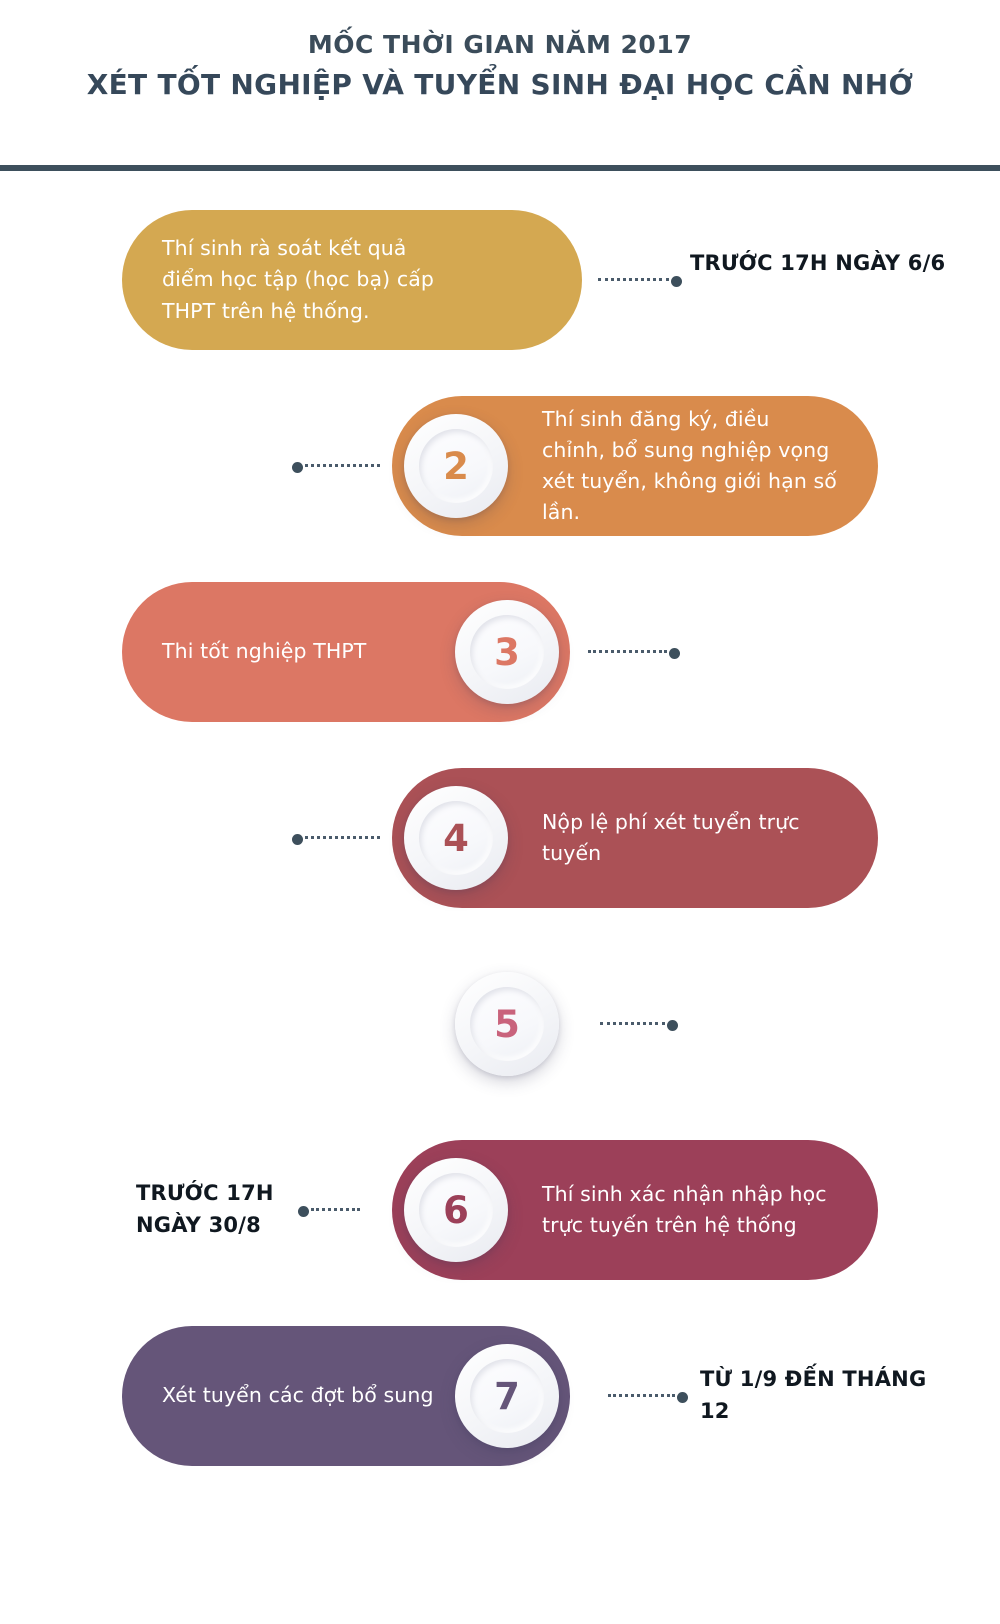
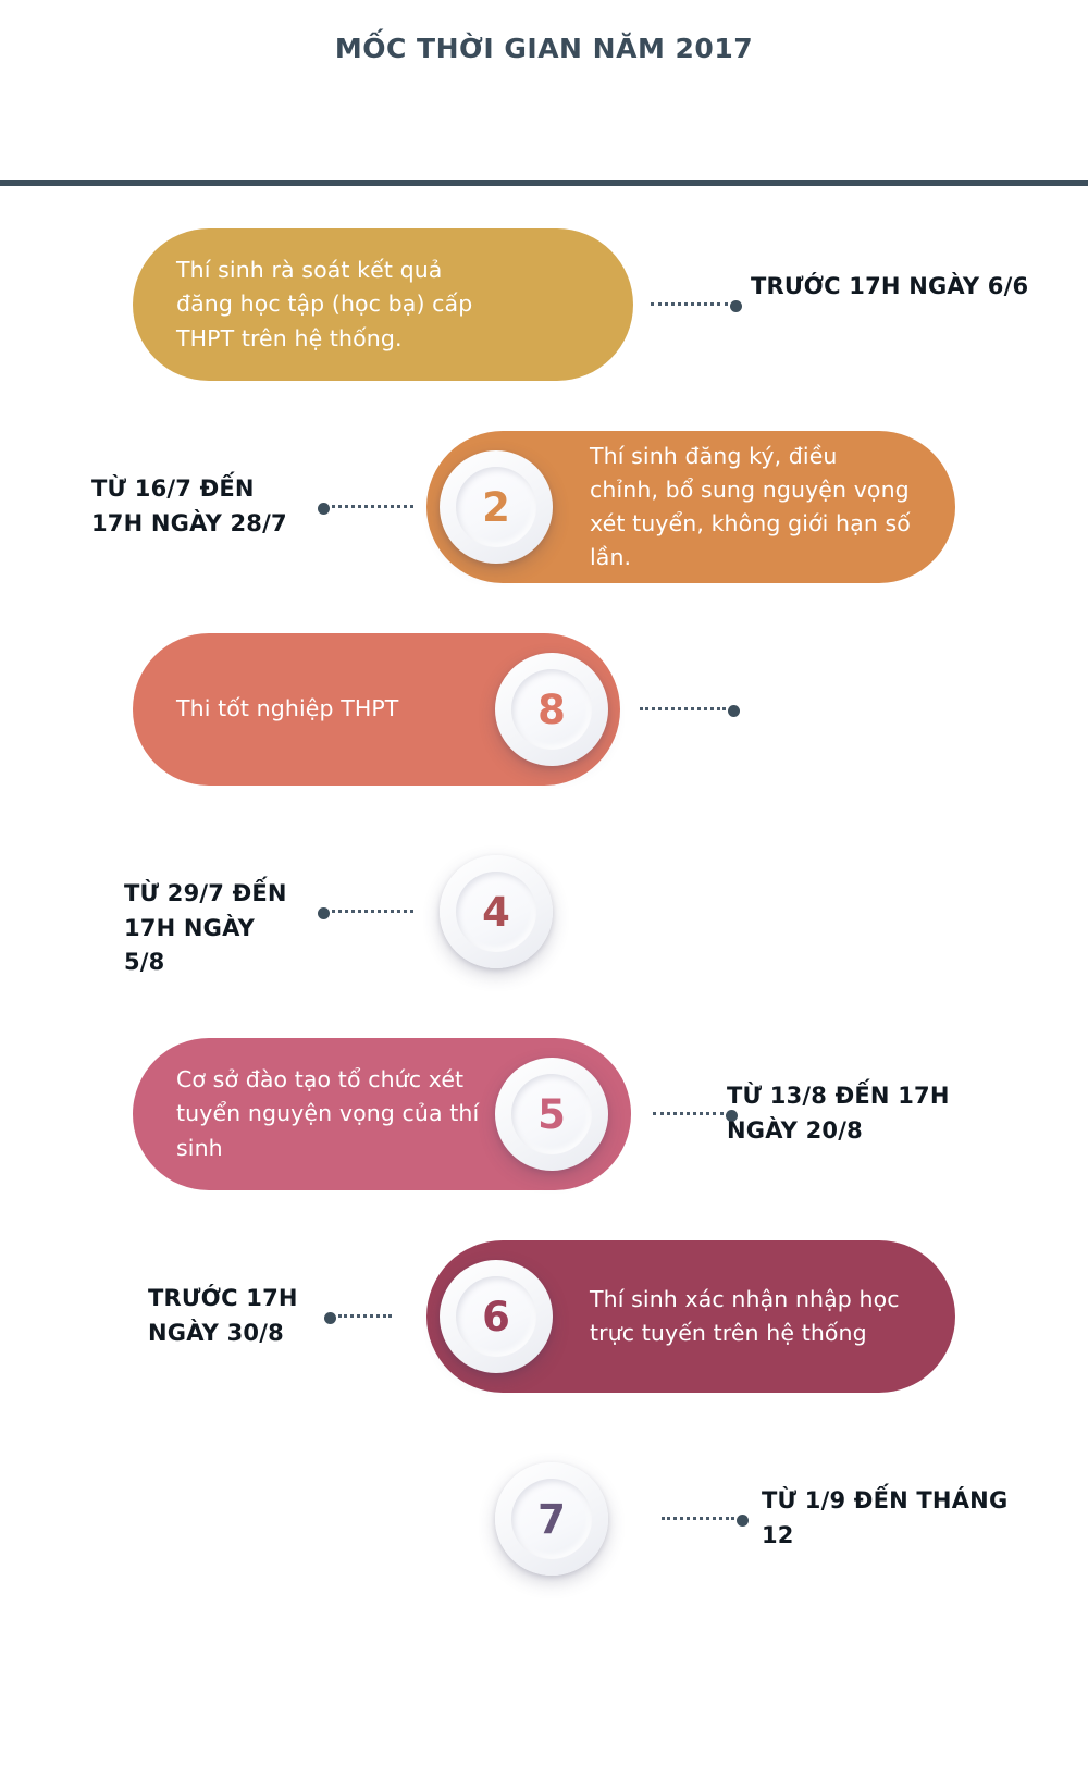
  MỐC THỜI GIAN NĂM 2017
- XÉT TỐT NGHIỆP VÀ TUYỂN SINH ĐẠI HỌC CẦN NHỚ
- Thí sinh rà soát kết quả điểm học tập (học bạ) cấp THPT trên hệ thống.
+ Thí sinh rà soát kết quả đăng học tập (học bạ) cấp THPT trên hệ thống.
  TRƯỚC 17H NGÀY 6/6
- Thí sinh đăng ký, điều chỉnh, bổ sung nghiệp vọng xét tuyển, không giới hạn số lần.
+ Thí sinh đăng ký, điều chỉnh, bổ sung nguyện vọng xét tuyển, không giới hạn số lần.
  2
+ TỪ 16/7 ĐẾN 17H NGÀY 28/7
  Thi tốt nghiệp THPT
- 3
+ 8
- Nộp lệ phí xét tuyển trực tuyến
  4
+ TỪ 29/7 ĐẾN 17H NGÀY 5/8
+ Cơ sở đào tạo tổ chức xét tuyển nguyện vọng của thí sinh
  5
+ TỪ 13/8 ĐẾN 17H NGÀY 20/8
  Thí sinh xác nhận nhập học trực tuyến trên hệ thống
  6
  TRƯỚC 17H NGÀY 30/8
- Xét tuyển các đợt bổ sung
  7
  TỪ 1/9 ĐẾN THÁNG 12
